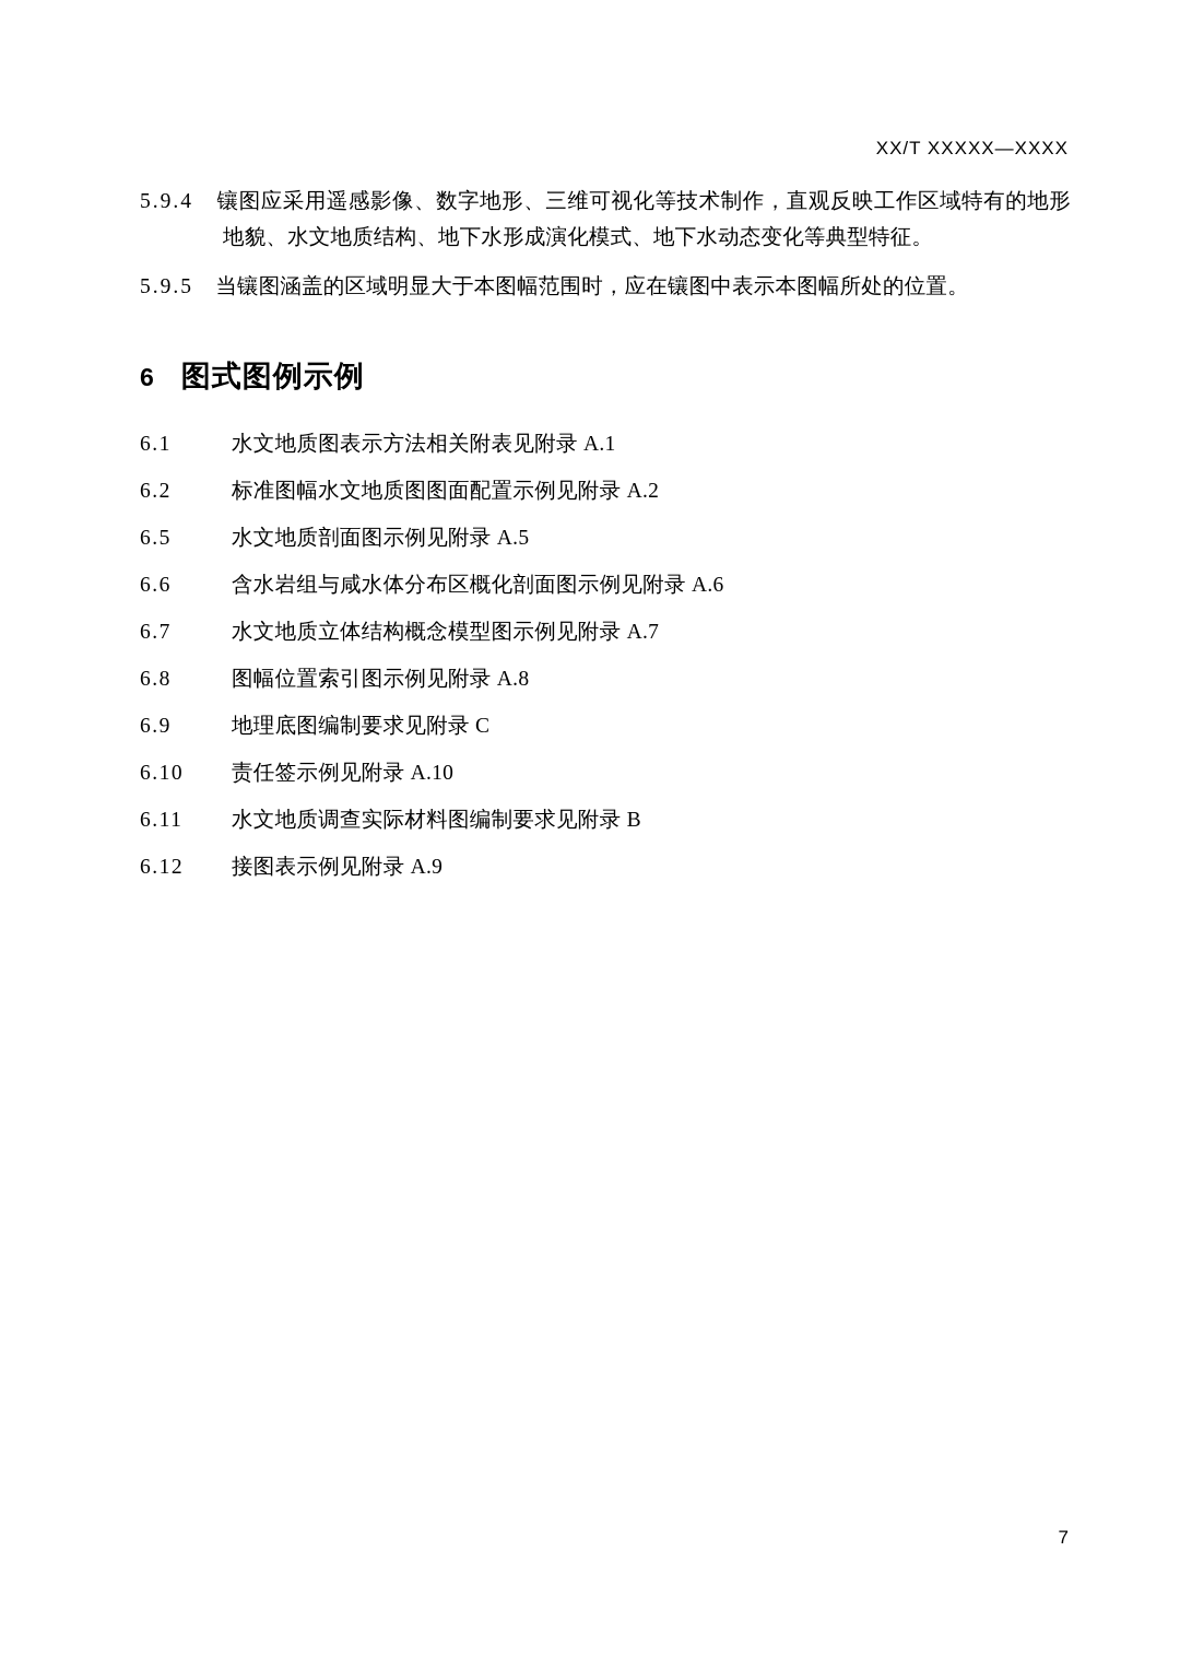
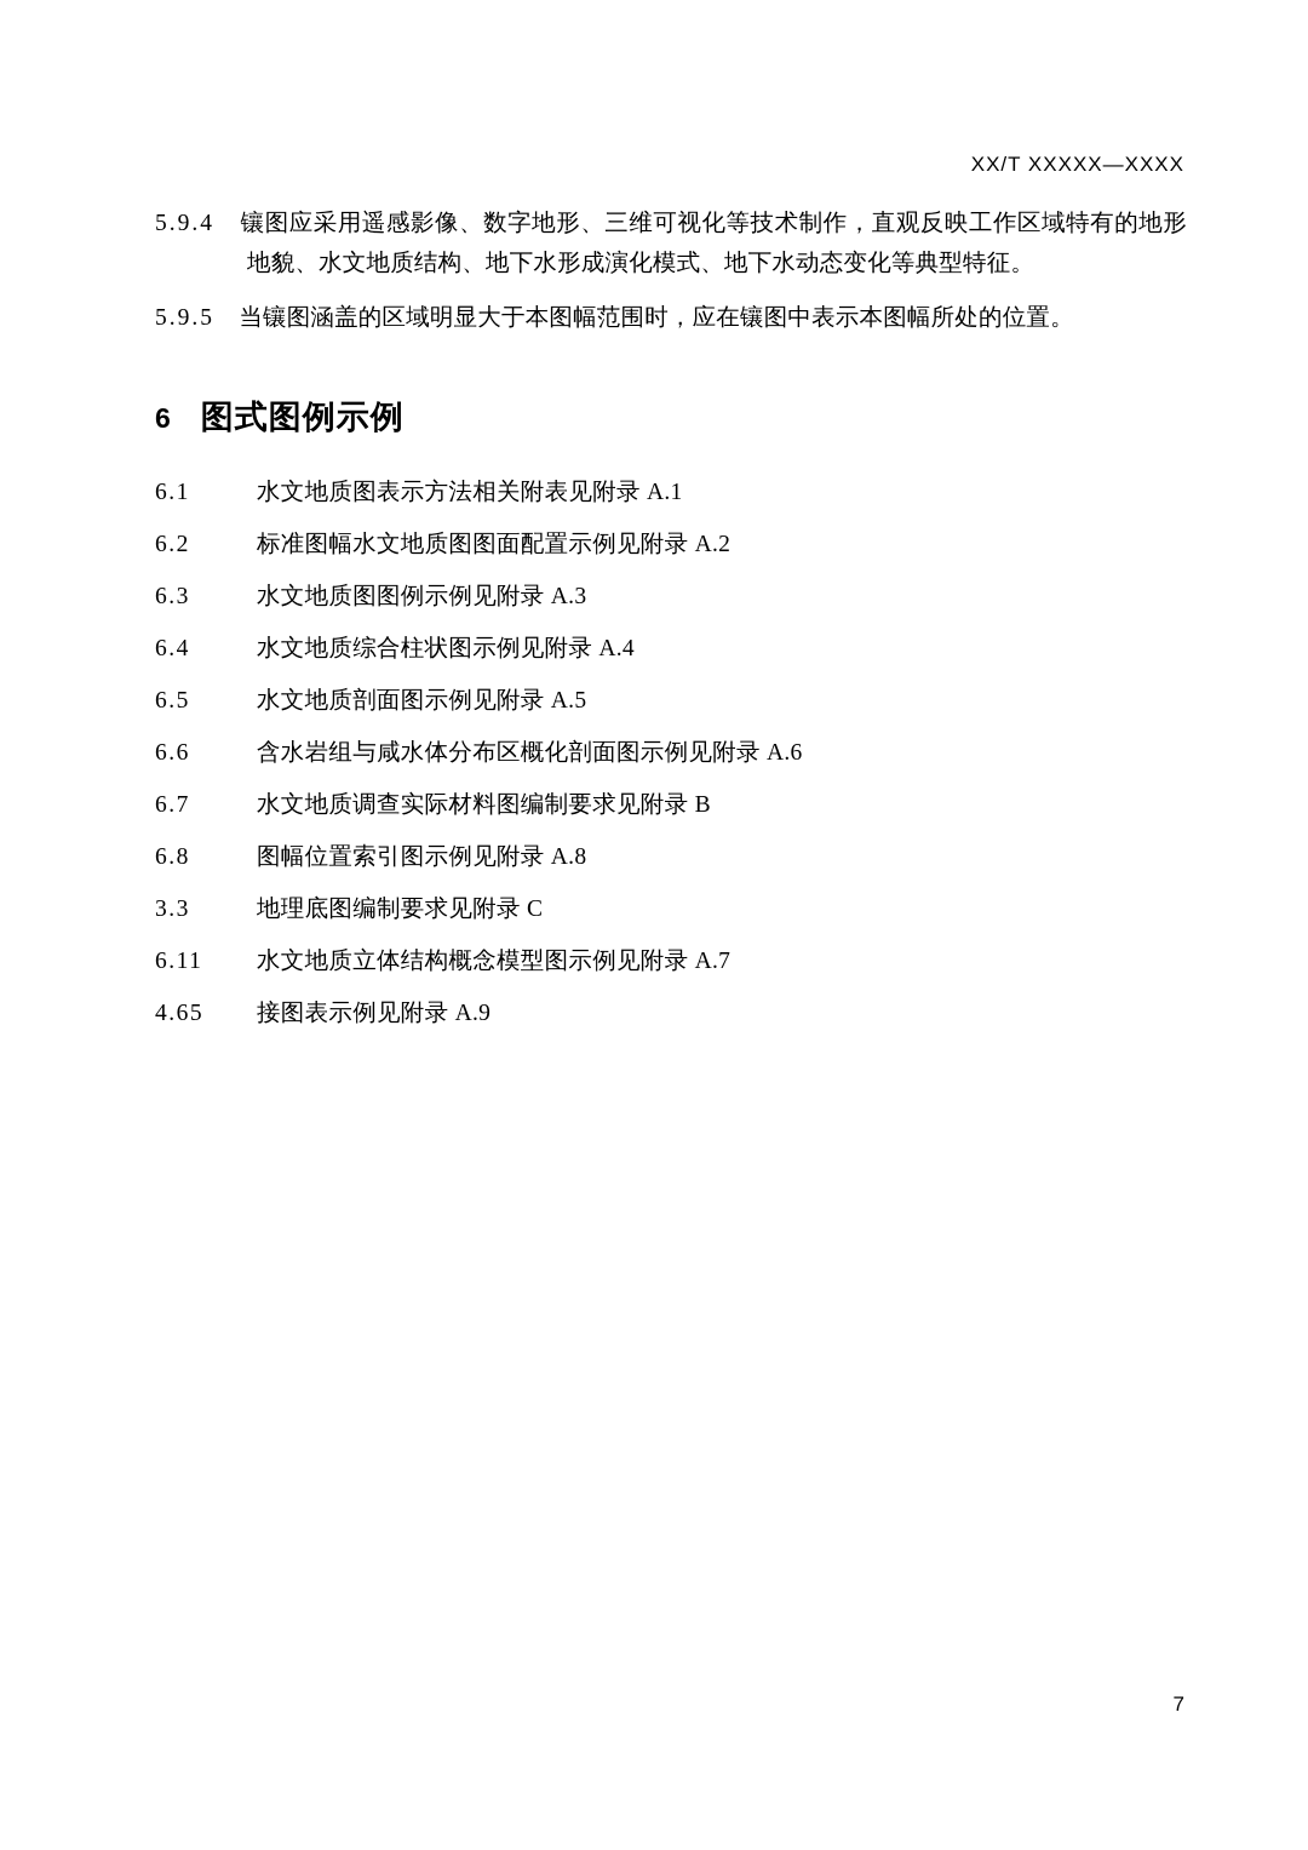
  XX/T XXXXX—XXXX
  5.9.4 镶图应采用遥感影像、数字地形、三维可视化等技术制作，直观反映工作区域特有的地形地貌、水文地质结构、地下水形成演化模式、地下水动态变化等典型特征。
  5.9.5 当镶图涵盖的区域明显大于本图幅范围时，应在镶图中表示本图幅所处的位置。
  6
  图式图例示例
  6.1
  水文地质图表示方法相关附表见附录 A.1
  6.2
  标准图幅水文地质图图面配置示例见附录 A.2
+ 6.3
+ 水文地质图图例示例见附录 A.3
+ 6.4
+ 水文地质综合柱状图示例见附录 A.4
  6.5
  水文地质剖面图示例见附录 A.5
  6.6
  含水岩组与咸水体分布区概化剖面图示例见附录 A.6
  6.7
- 水文地质立体结构概念模型图示例见附录 A.7
+ 水文地质调查实际材料图编制要求见附录 B
  6.8
  图幅位置索引图示例见附录 A.8
- 6.9
+ 3.3
  地理底图编制要求见附录 C
- 6.10
- 责任签示例见附录 A.10
  6.11
- 水文地质调查实际材料图编制要求见附录 B
+ 水文地质立体结构概念模型图示例见附录 A.7
- 6.12
+ 4.65
  接图表示例见附录 A.9
  7
